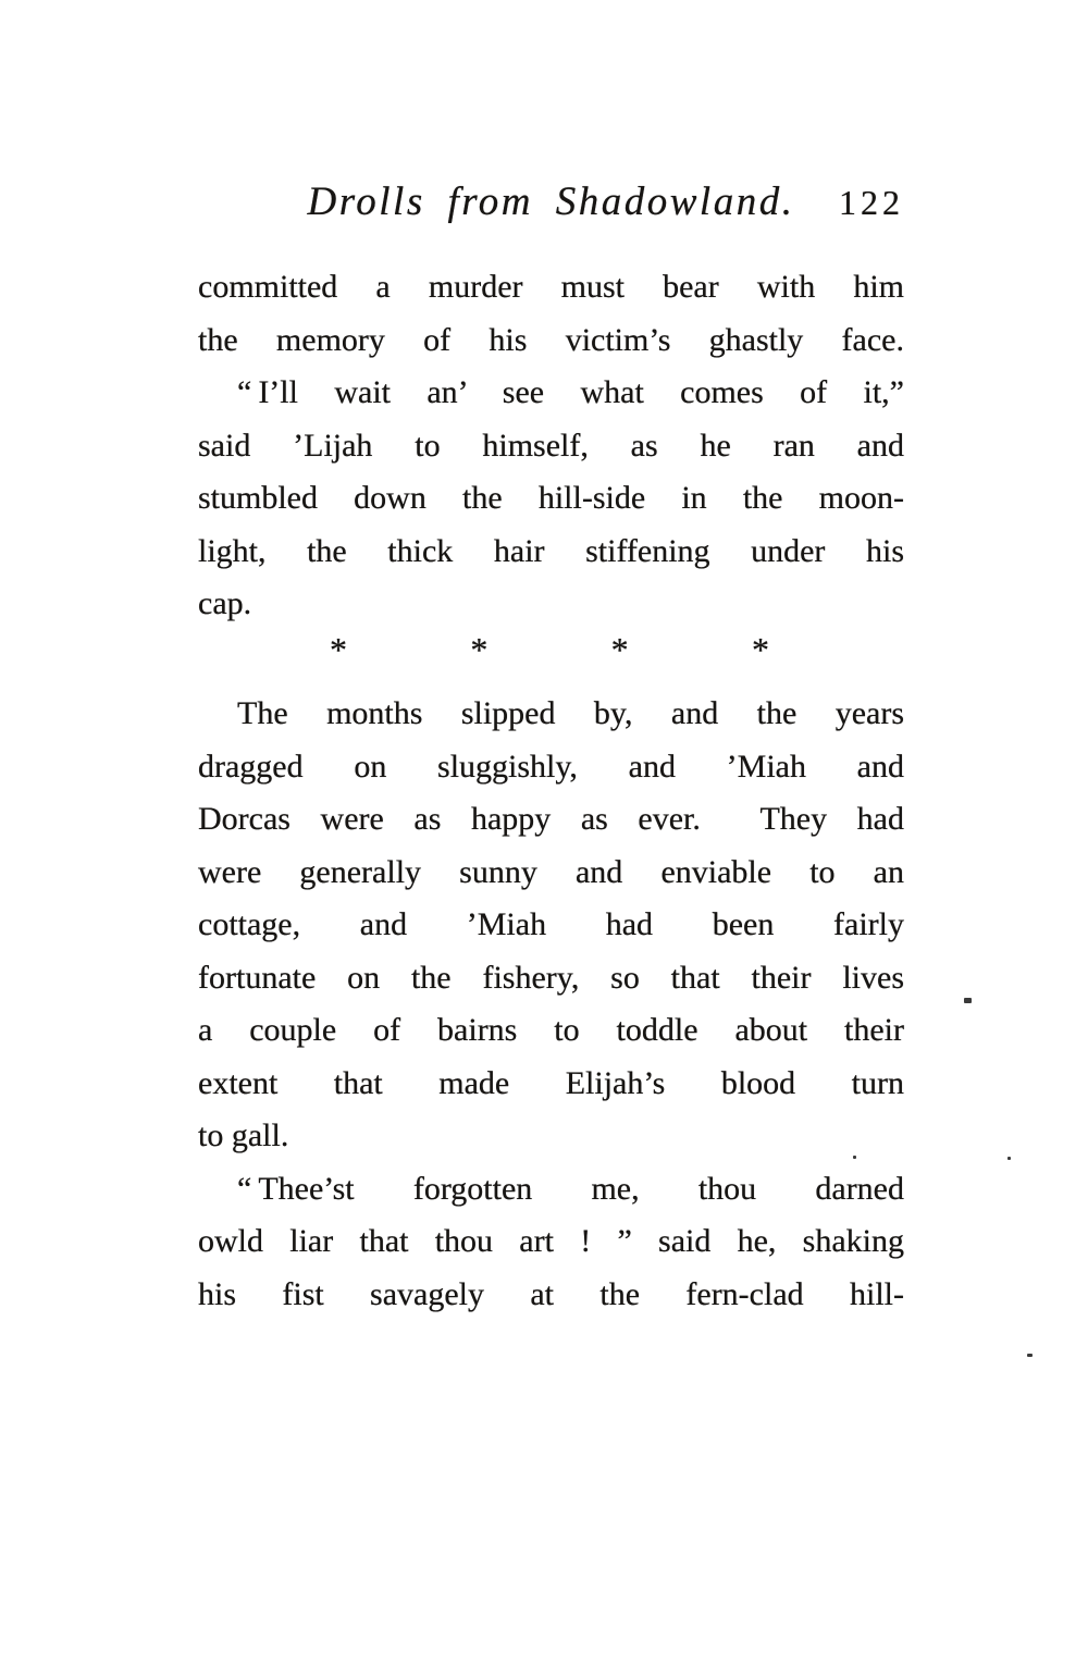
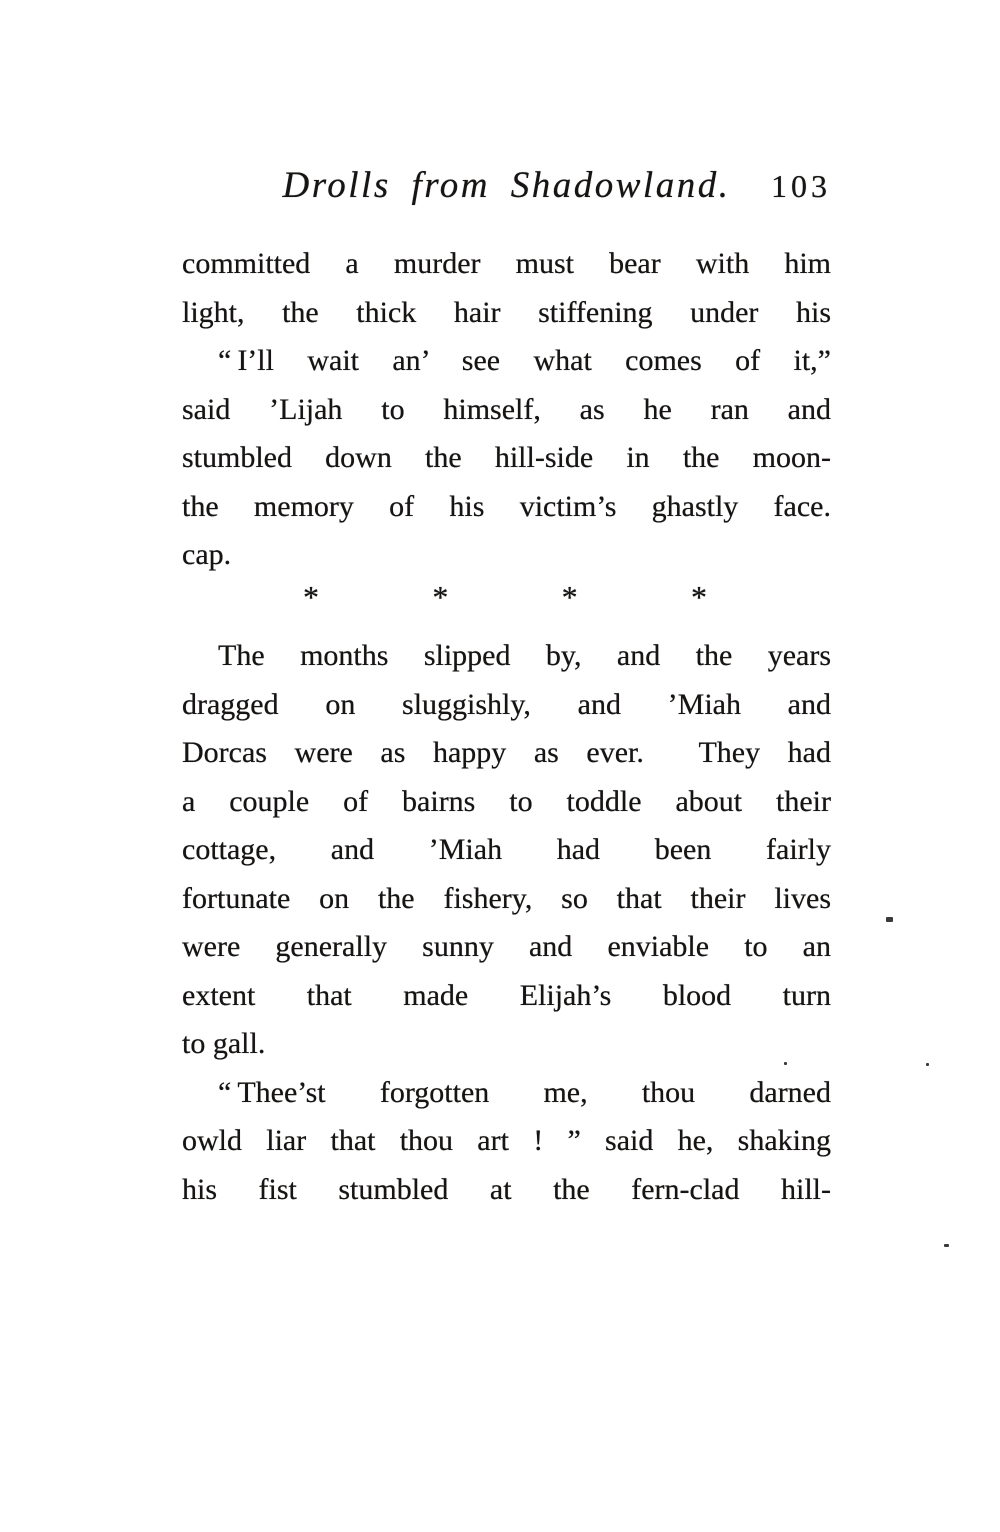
  Drolls from Shadowland.
- 122
+ 103
  committed a murder must bear with him
- the memory of his victim’s ghastly face.
+ light, the thick hair stiffening under his
  “ I’ll wait an’ see what comes of it,”
  said ’Lijah to himself, as he ran and
  stumbled down the hill-side in the moon-
- light, the thick hair stiffening under his
+ the memory of his victim’s ghastly face.
  cap.
  *
  *
  *
  *
  The months slipped by, and the years
  dragged on sluggishly, and ’Miah and
  Dorcas were as happy as ever. They had
- were generally sunny and enviable to an
+ a couple of bairns to toddle about their
  cottage, and ’Miah had been fairly
  fortunate on the fishery, so that their lives
- a couple of bairns to toddle about their
+ were generally sunny and enviable to an
  extent that made Elijah’s blood turn
  to gall.
  “ Thee’st forgotten me, thou darned
  owld liar that thou art ! ” said he, shaking
- his fist savagely at the fern-clad hill-
+ his fist stumbled at the fern-clad hill-
